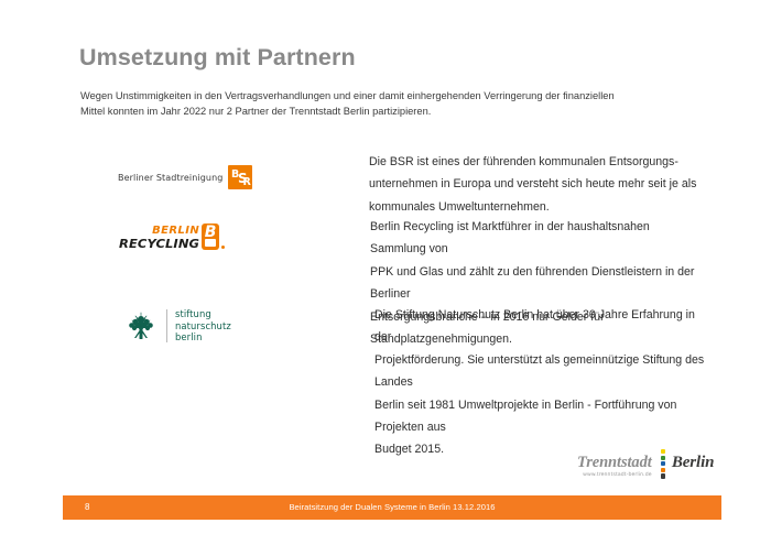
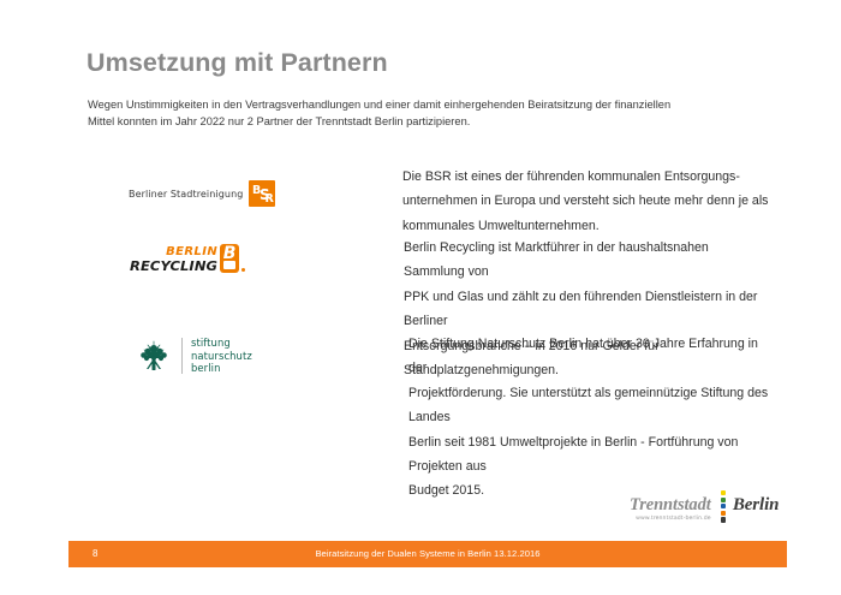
  Umsetzung mit Partnern
- Wegen Unstimmigkeiten in den Vertragsverhandlungen und einer damit einhergehenden Verringerung der finanziellen
+ Wegen Unstimmigkeiten in den Vertragsverhandlungen und einer damit einhergehenden Beiratsitzung der finanziellen
  Mittel konnten im Jahr 2022 nur 2 Partner der Trenntstadt Berlin partizipieren.
  Berliner Stadtreinigung
  B
  S
  R
  Die BSR ist eines der führenden kommunalen Entsorgungs-
- unternehmen in Europa und versteht sich heute mehr seit je als
+ unternehmen in Europa und versteht sich heute mehr denn je als
  kommunales Umweltunternehmen.
  BERLIN
  RECYCLING
  B
  Berlin Recycling ist Marktführer in der haushaltsnahen Sammlung von
  PPK und Glas und zählt zu den führenden Dienstleistern in der Berliner
  Entsorgungsbranche – in 2016 nur Gelder für
  Standplatzgenehmigungen.
  stiftung
  naturschutz
  berlin
  Die Stiftung Naturschutz Berlin hat über 30 Jahre Erfahrung in der
  Projektförderung. Sie unterstützt als gemeinnützige Stiftung des Landes
  Berlin seit 1981 Umweltprojekte in Berlin - Fortführung von Projekten aus
  Budget 2015.
  Trenntstadt
  Berlin
  8
  Beiratsitzung der Dualen Systeme in Berlin 13.12.2016
